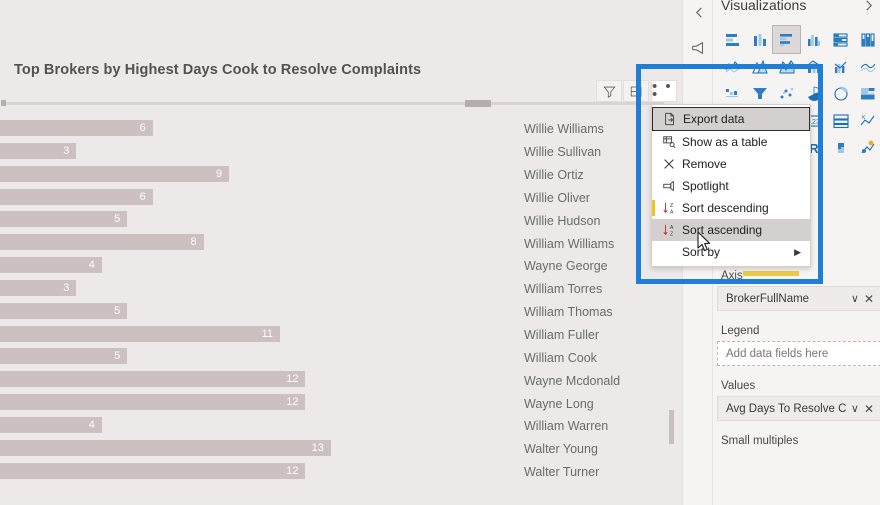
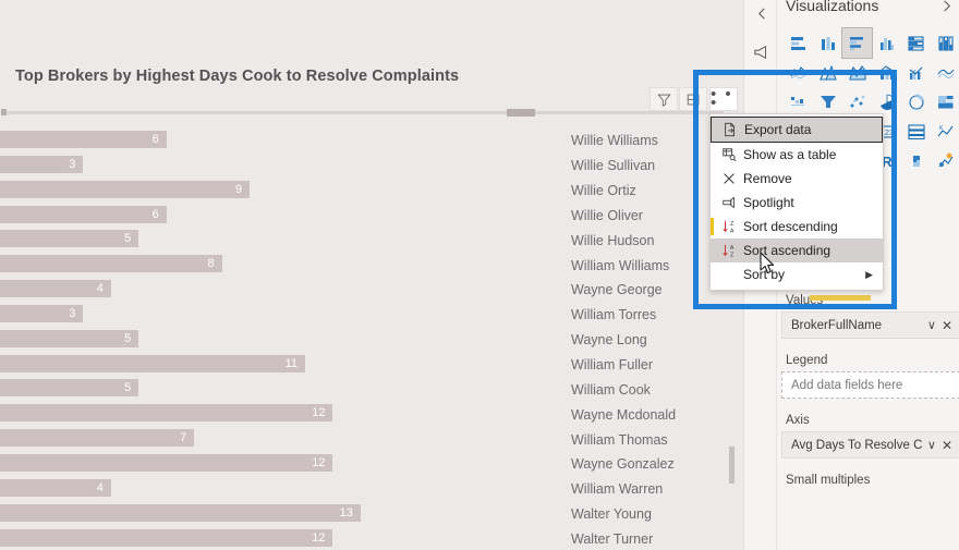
  Top Brokers by Highest Days Cook to Resolve Complaints
  • • •
  6
  3
  9
  6
  5
  8
  4
  3
  5
  11
  5
  12
+ 7
  12
  4
  13
  12
  Willie Williams
  Willie Sullivan
  Willie Ortiz
  Willie Oliver
  Willie Hudson
  William Williams
  Wayne George
  William Torres
- William Thomas
+ Wayne Long
  William Fuller
  William Cook
  Wayne Mcdonald
- Wayne Long
+ William Thomas
+ Wayne Gonzalez
  William Warren
  Walter Young
  Walter Turner
  Visualizations
  R
- Axis
+ Values
  BrokerFullName
  ∨
  ✕
  Legend
  Add data fields here
- Values
+ Axis
  Avg Days To Resolve C
  ∨
  ✕
  Small multiples
  Export data
  Show as a table
  Remove
  Spotlight
  Sort descending
  Sort ascending
  Sort by
  ▶
